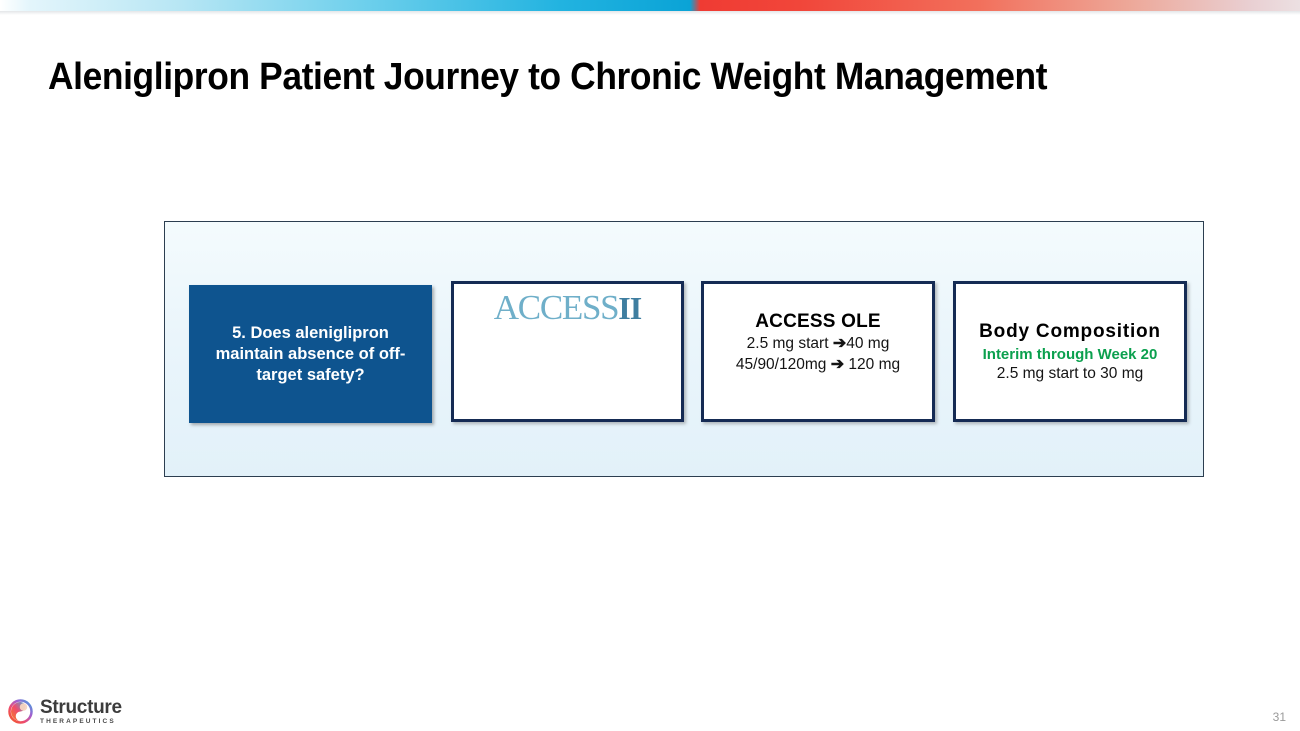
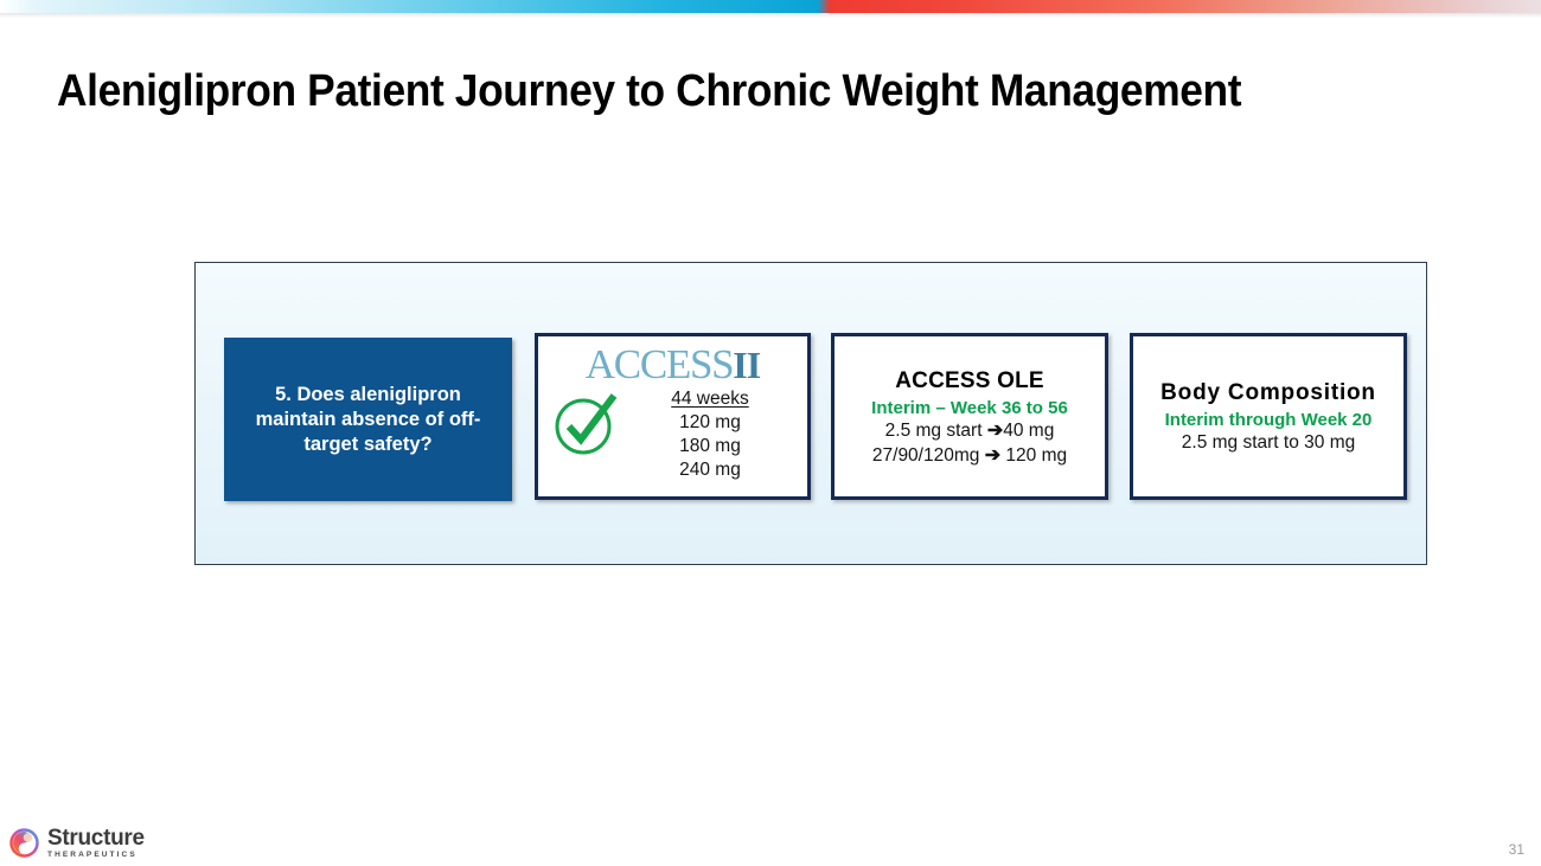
  Aleniglipron Patient Journey to Chronic Weight Management
  5. Does aleniglipron maintain absence of off-target safety?
  ACCESSII
+ 44 weeks
+ 120 mg
+ 180 mg
+ 240 mg
  ACCESS OLE
+ Interim – Week 36 to 56
  2.5 mg start ➔40 mg
- 45/90/120mg ➔ 120 mg
+ 27/90/120mg ➔ 120 mg
  Body Composition
  Interim through Week 20
  2.5 mg start to 30 mg
  Structure
  31
